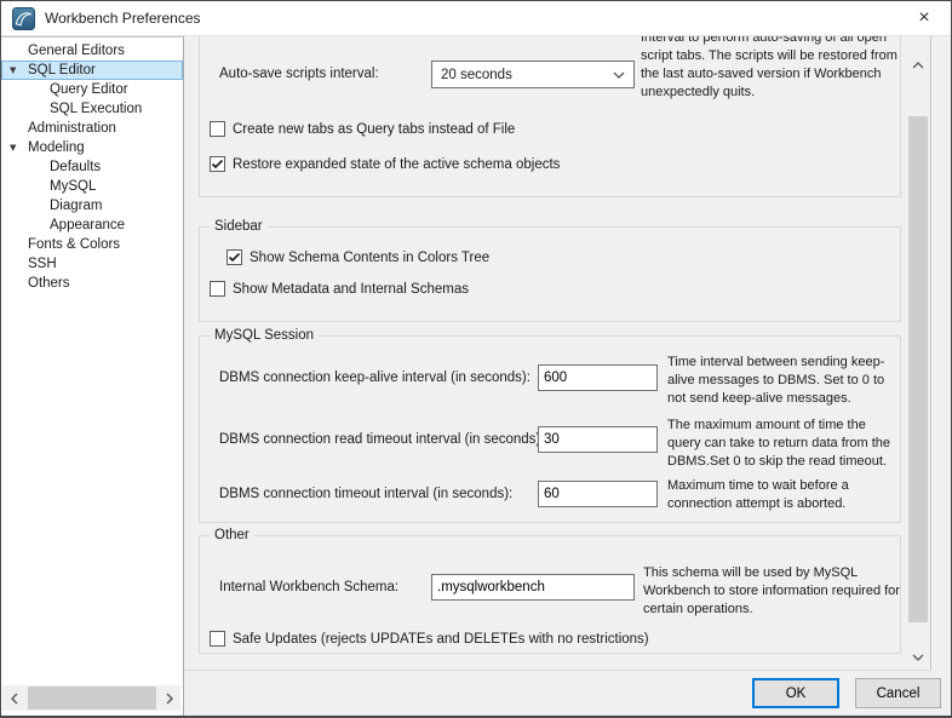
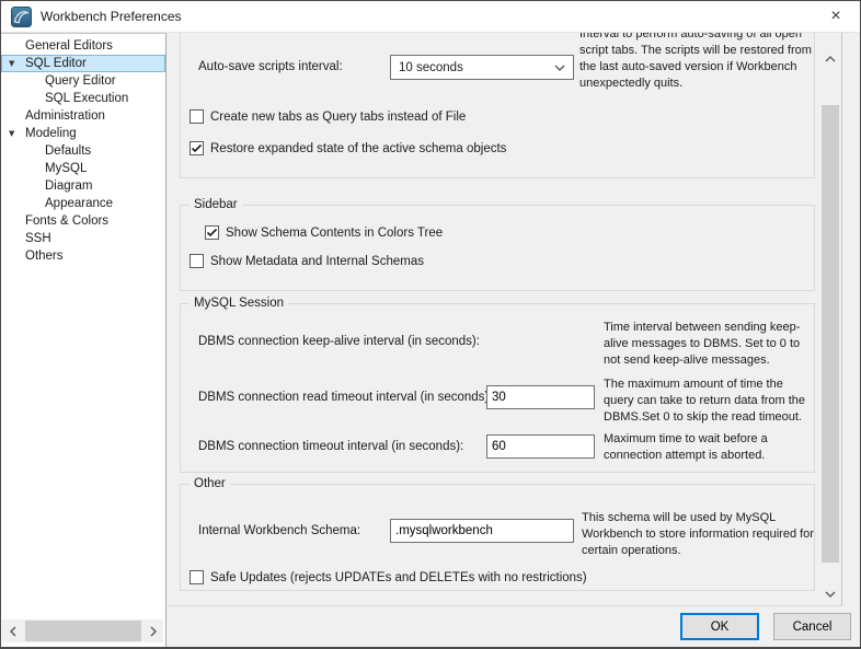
  Workbench Preferences
  ×
  General Editors
  ▼
  SQL Editor
  Query Editor
  SQL Execution
  Administration
  ▼
  Modeling
  Defaults
  MySQL
  Diagram
  Appearance
  Fonts & Colors
  SSH
  Others
  Auto-save scripts interval:
- 20 seconds
+ 10 seconds
  Interval to perform auto-saving of all open script tabs. The scripts will be restored from the last auto-saved version if Workbench unexpectedly quits.
  Create new tabs as Query tabs instead of File
  Restore expanded state of the active schema objects
  Sidebar
  Show Schema Contents in Colors Tree
  Show Metadata and Internal Schemas
  MySQL Session
  DBMS connection keep-alive interval (in seconds):
- 600
  Time interval between sending keep-alive messages to DBMS. Set to 0 to not send keep-alive messages.
  DBMS connection read timeout interval (in seconds
  30
  The maximum amount of time the query can take to return data from the DBMS.Set 0 to skip the read timeout.
  DBMS connection timeout interval (in seconds):
  60
  Maximum time to wait before a connection attempt is aborted.
  Other
  Internal Workbench Schema:
  .mysqlworkbench
  This schema will be used by MySQL Workbench to store information required for certain operations.
  Safe Updates (rejects UPDATEs and DELETEs with no restrictions)
  OK
  Cancel
